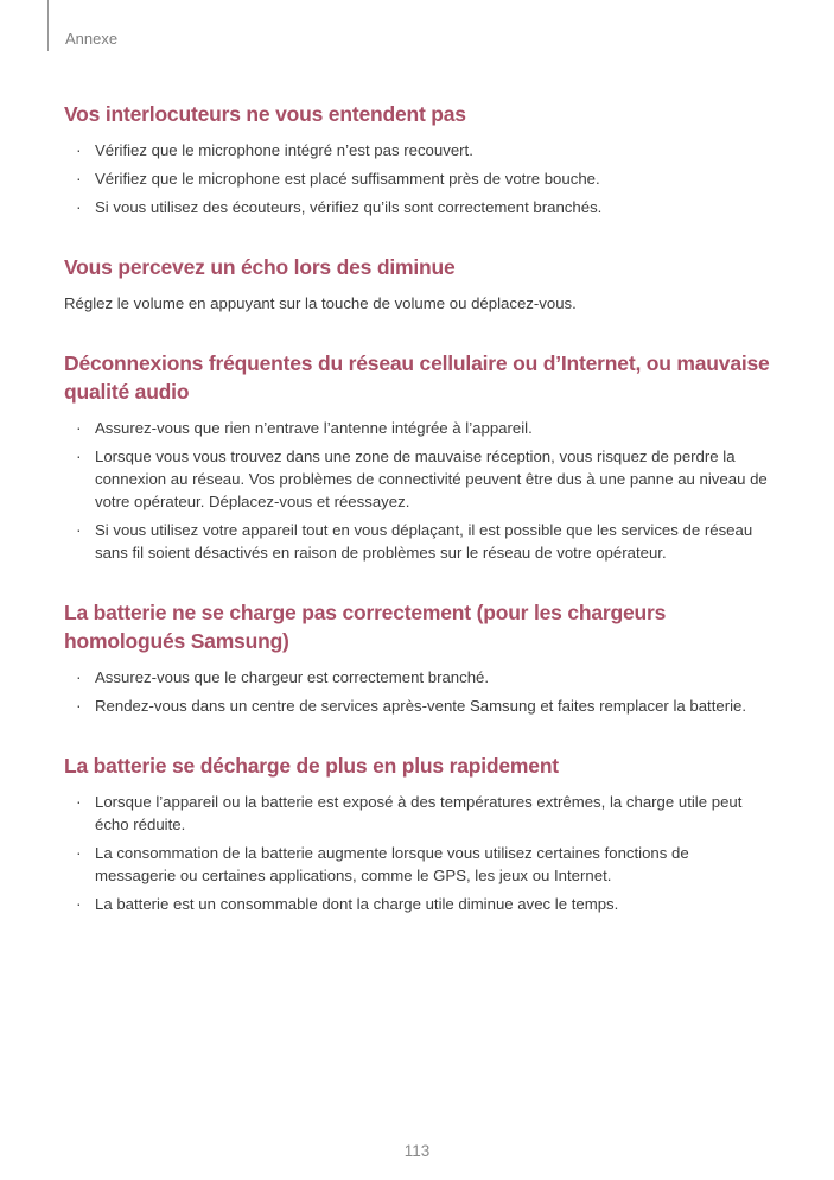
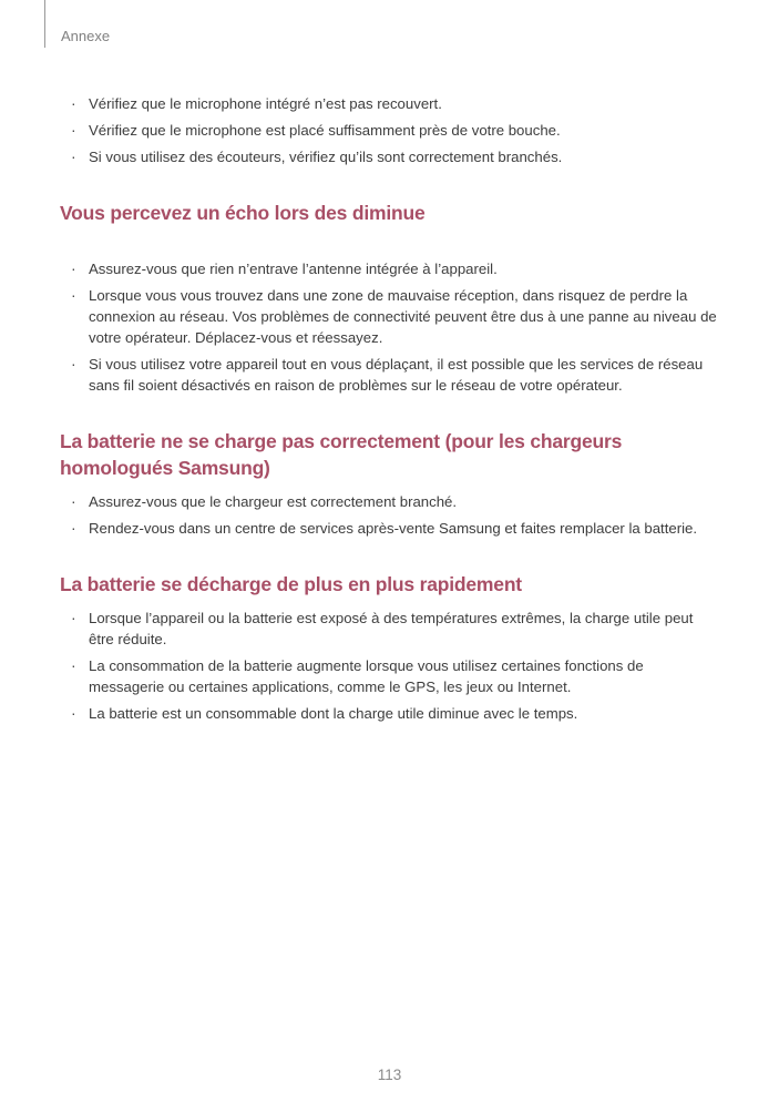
  Annexe
- Vos interlocuteurs ne vous entendent pas
  ·
  Vérifiez que le microphone intégré n’est pas recouvert.
  ·
  Vérifiez que le microphone est placé suffisamment près de votre bouche.
  ·
  Si vous utilisez des écouteurs, vérifiez qu’ils sont correctement branchés.
  Vous percevez un écho lors des diminue
- Réglez le volume en appuyant sur la touche de volume ou déplacez-vous.
- Déconnexions fréquentes du réseau cellulaire ou d’Internet, ou mauvaise qualité audio
  ·
  Assurez-vous que rien n’entrave l’antenne intégrée à l’appareil.
  ·
- Lorsque vous vous trouvez dans une zone de mauvaise réception, vous risquez de perdre la connexion au réseau. Vos problèmes de connectivité peuvent être dus à une panne au niveau de votre opérateur. Déplacez-vous et réessayez.
+ Lorsque vous vous trouvez dans une zone de mauvaise réception, dans risquez de perdre la connexion au réseau. Vos problèmes de connectivité peuvent être dus à une panne au niveau de votre opérateur. Déplacez-vous et réessayez.
  ·
  Si vous utilisez votre appareil tout en vous déplaçant, il est possible que les services de réseau sans fil soient désactivés en raison de problèmes sur le réseau de votre opérateur.
  La batterie ne se charge pas correctement (pour les chargeurs homologués Samsung)
  ·
  Assurez-vous que le chargeur est correctement branché.
  ·
  Rendez-vous dans un centre de services après-vente Samsung et faites remplacer la batterie.
  La batterie se décharge de plus en plus rapidement
  ·
- Lorsque l’appareil ou la batterie est exposé à des températures extrêmes, la charge utile peut écho réduite.
+ Lorsque l’appareil ou la batterie est exposé à des températures extrêmes, la charge utile peut être réduite.
  ·
  La consommation de la batterie augmente lorsque vous utilisez certaines fonctions de messagerie ou certaines applications, comme le GPS, les jeux ou Internet.
  ·
  La batterie est un consommable dont la charge utile diminue avec le temps.
  113
